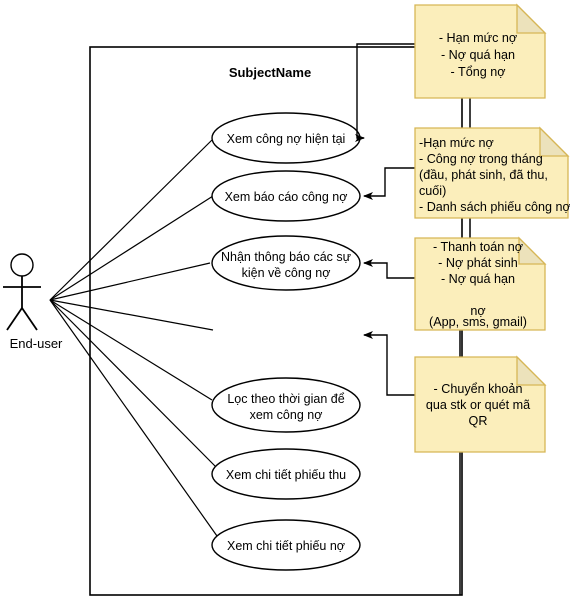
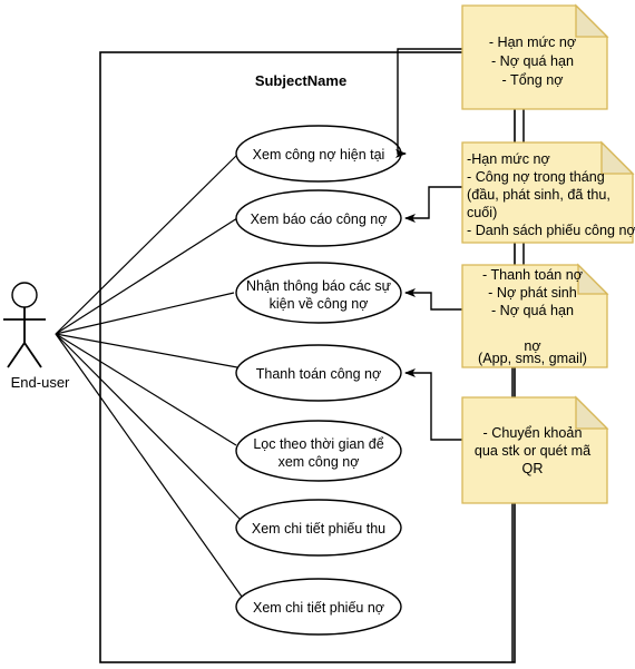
  SubjectName
  End-user
  Xem công nợ hiện tại
  Xem báo cáo công nợ
  Nhận thông báo các sự
  kiện về công nợ
+ Thanh toán công nợ
  Lọc theo thời gian để
  xem công nợ
  Xem chi tiết phiếu thu
  Xem chi tiết phiếu nợ
  - Hạn mức nợ
  - Nợ quá hạn
  - Tổng nợ
  -Hạn mức nợ
  - Công nợ trong tháng
  (đầu, phát sinh, đã thu,
  cuối)
  - Danh sách phiếu công nợ
  - Thanh toán nợ
  - Nợ phát sinh
  - Nợ quá hạn
  nợ
  (App, sms, gmail)
  - Chuyển khoản
  qua stk or quét mã
  QR
